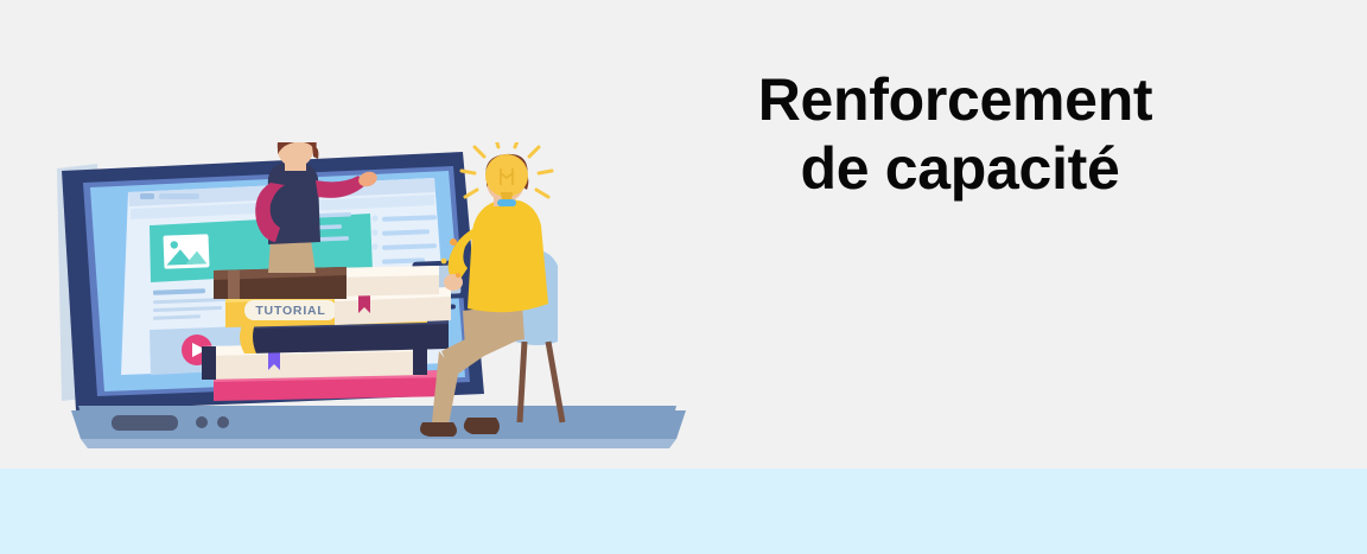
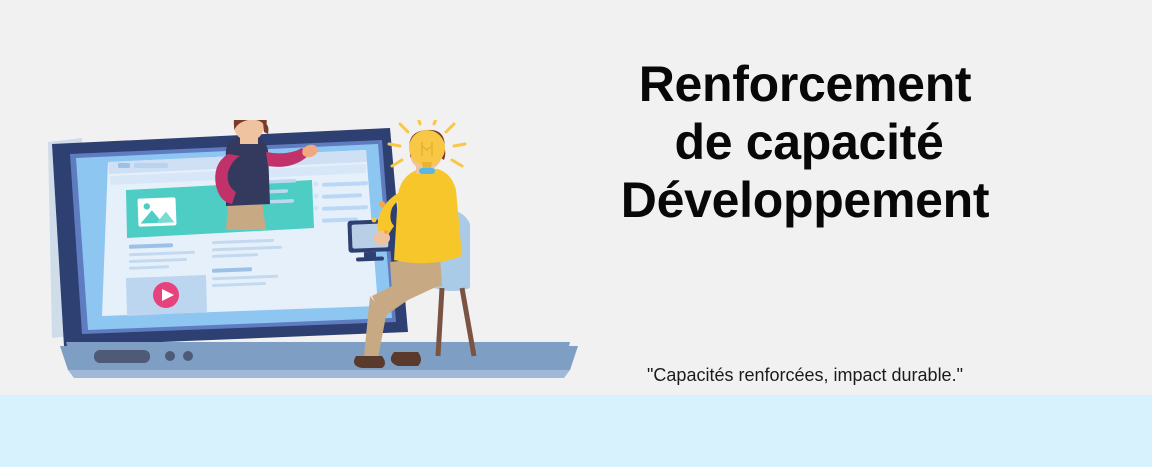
- TUTORIAL
  Renforcement
  de capacité
+ Développement
+ "Capacités renforcées, impact durable."
